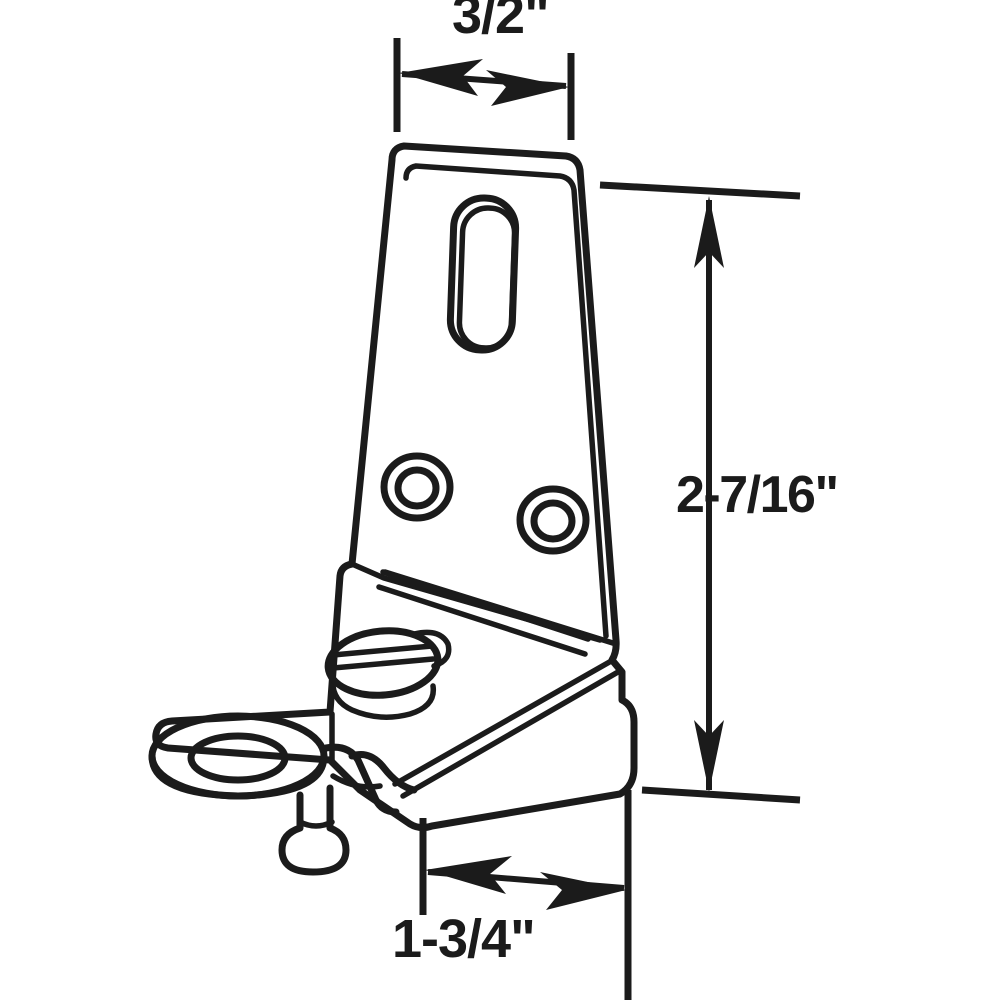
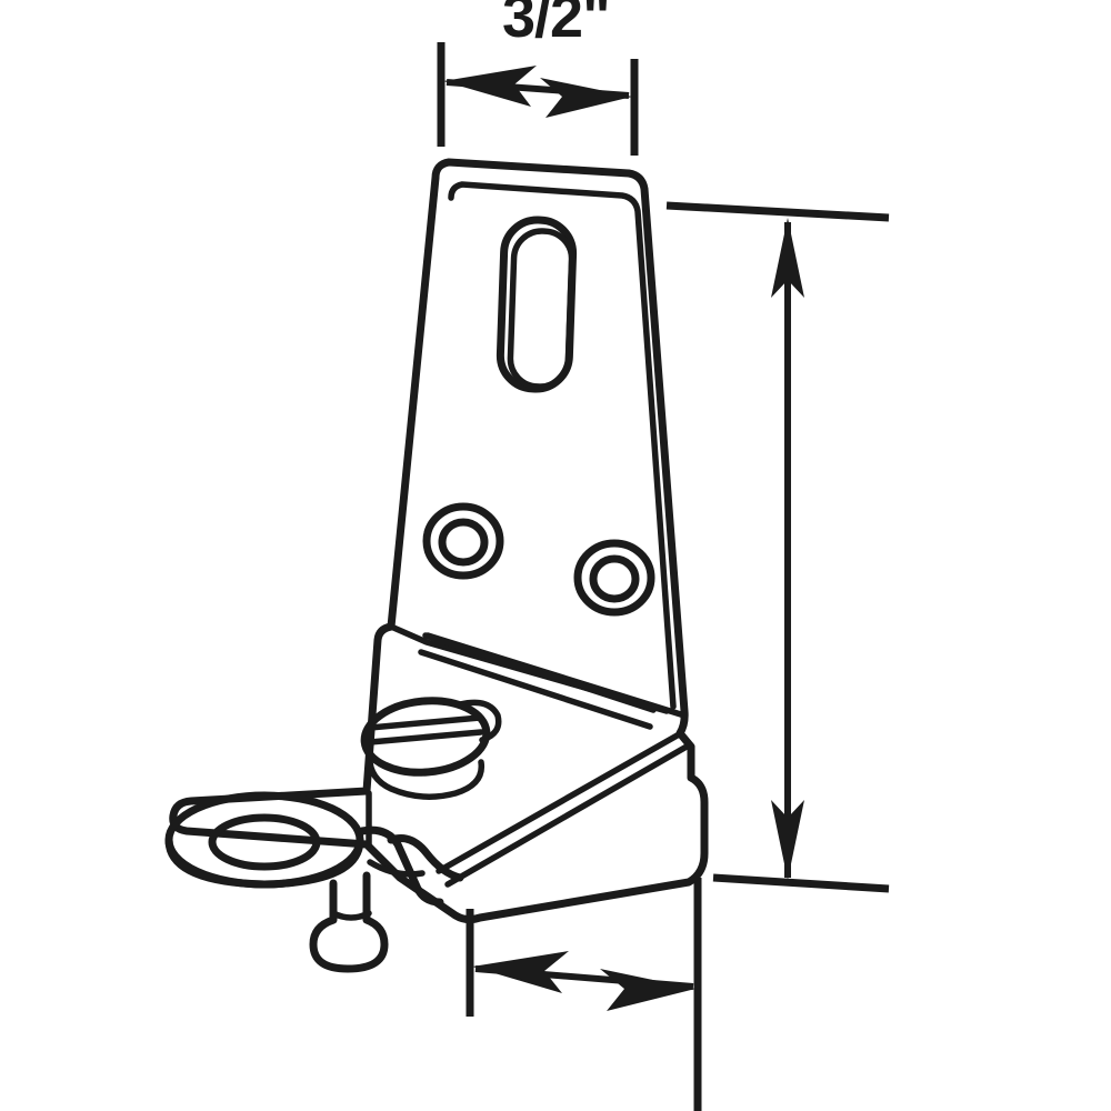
  3/2"
- 2-7/16"
- 1-3/4"
